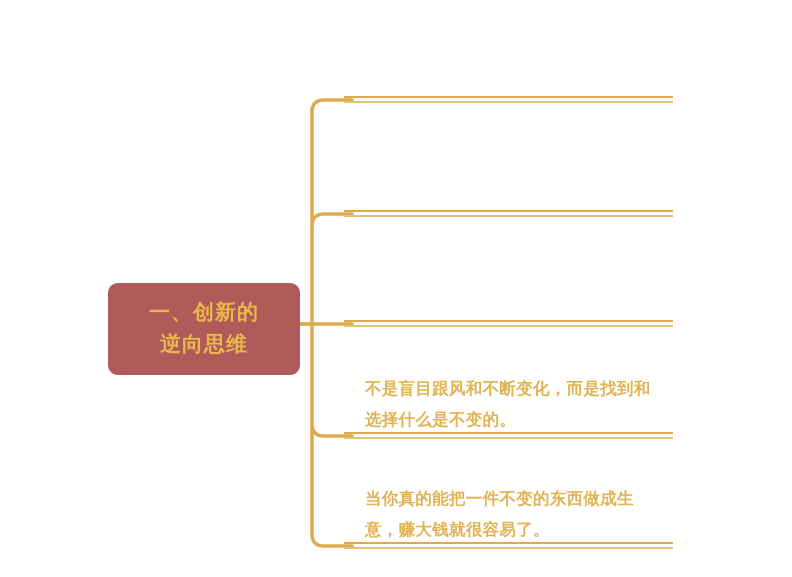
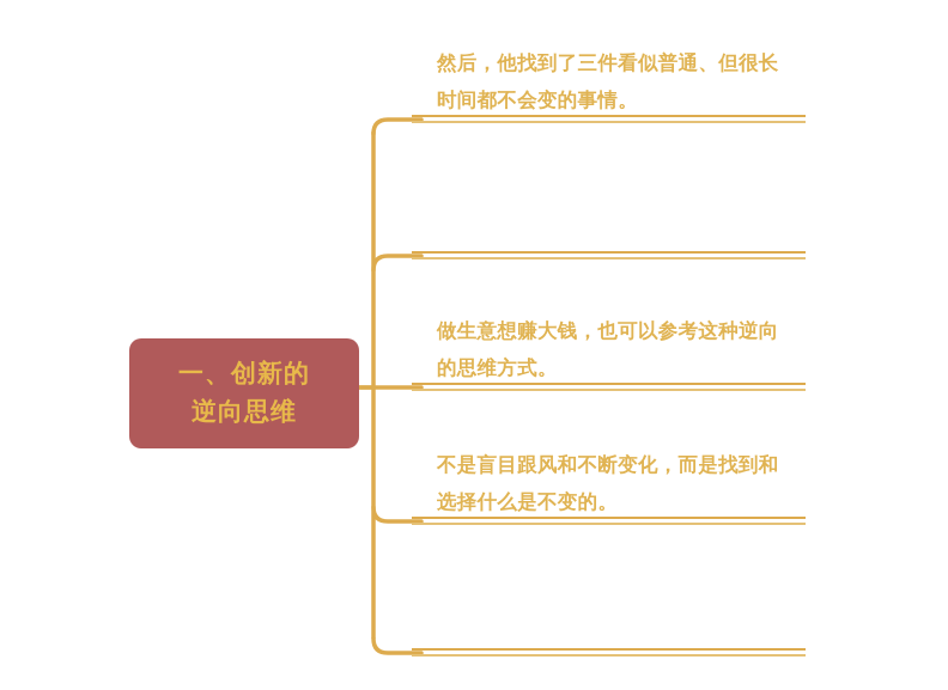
  一、创新的
  逆向思维
+ 然后，他找到了三件看似普通、但很长时间都不会变的事情。
+ 做生意想赚大钱，也可以参考这种逆向的思维方式。
  不是盲目跟风和不断变化，而是找到和选择什么是不变的。
- 当你真的能把一件不变的东西做成生意，赚大钱就很容易了。
